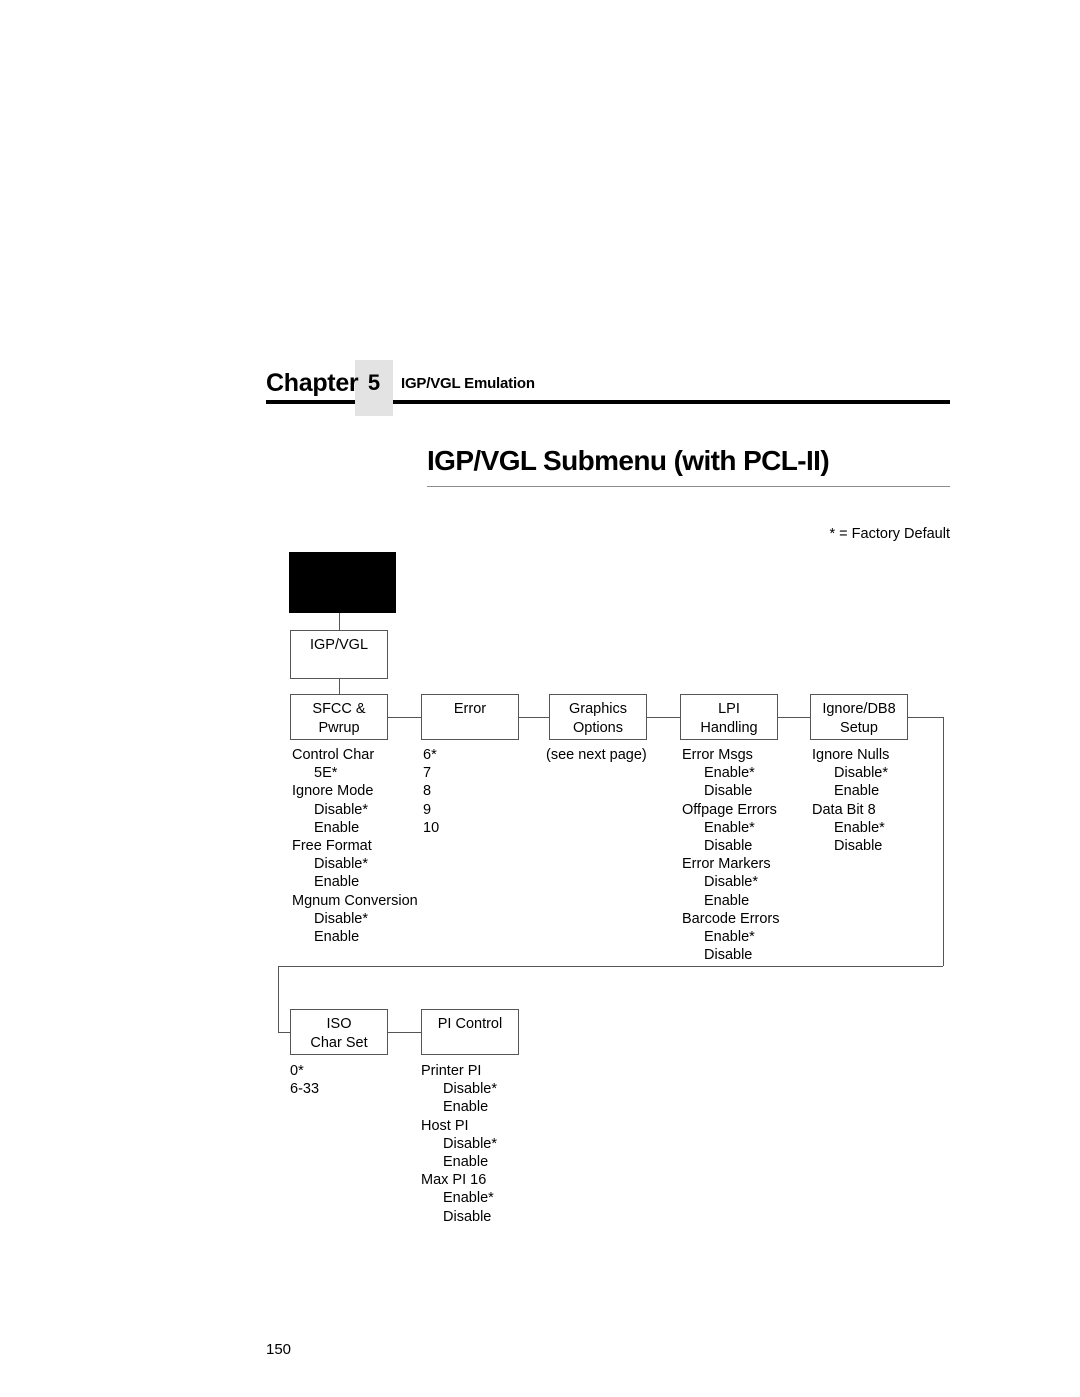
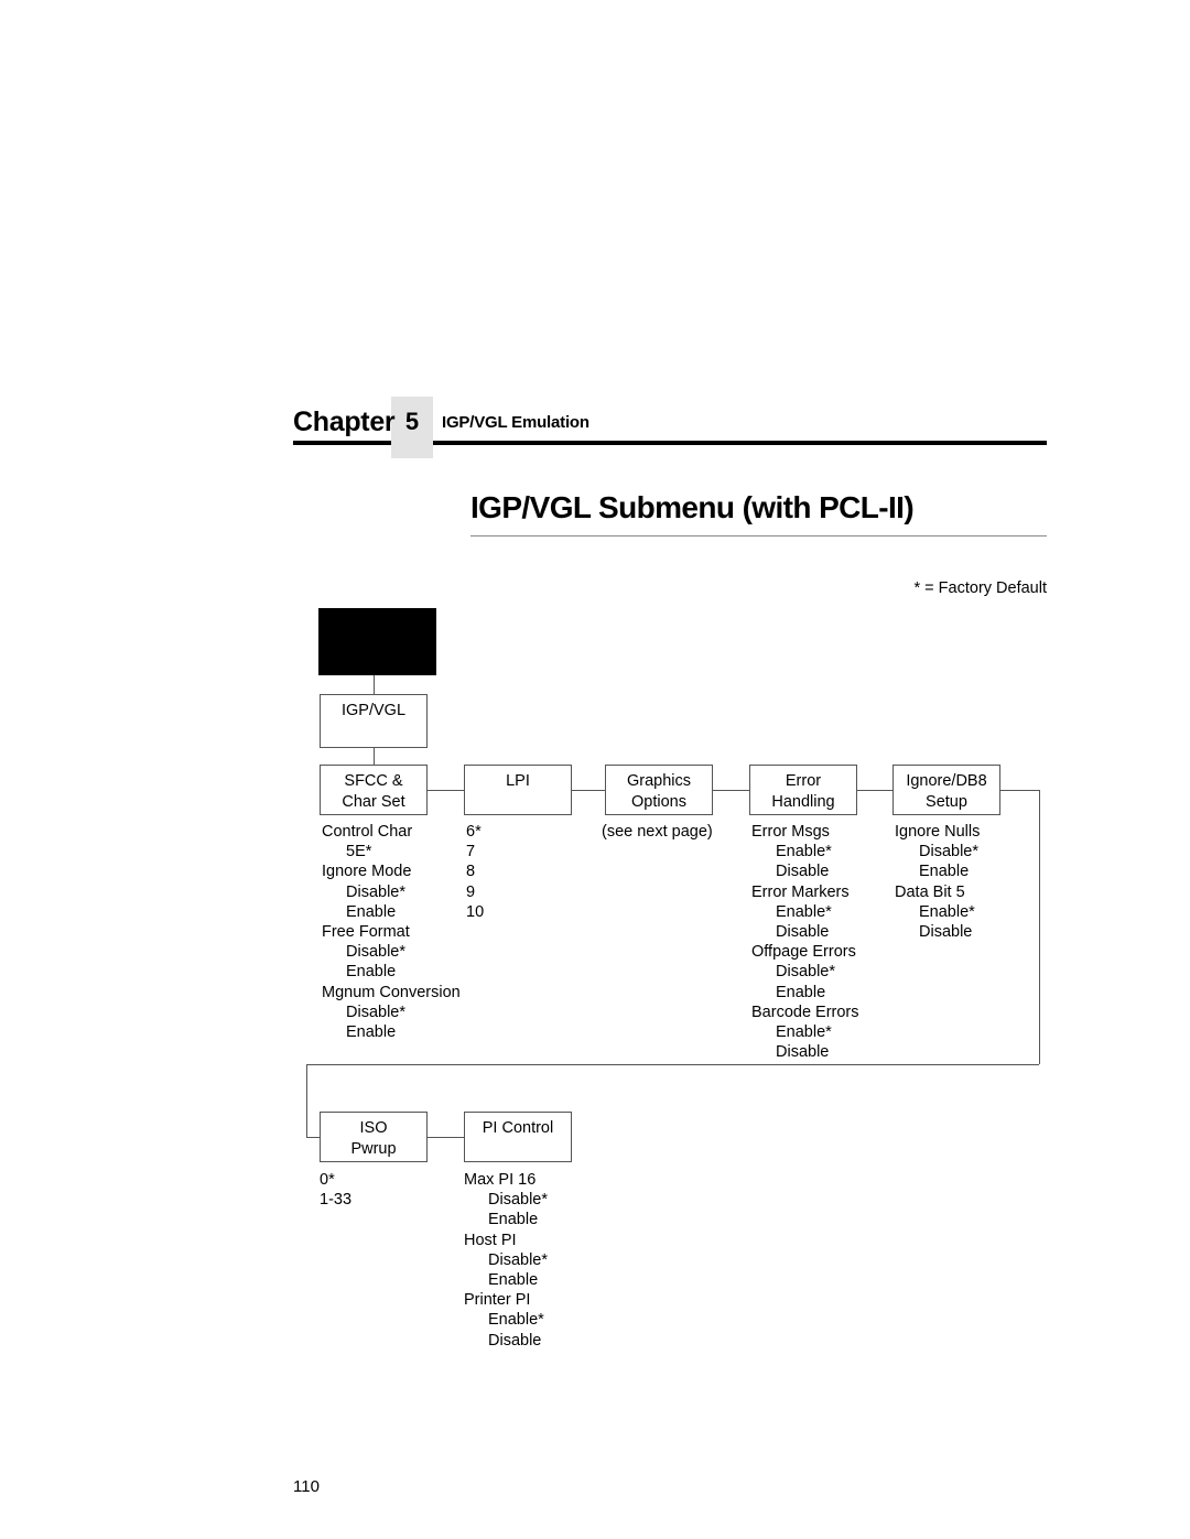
  Chapter
  5
  IGP/VGL Emulation
  IGP/VGL Submenu (with PCL-II)
  * = Factory Default
  IGP/VGL
  SFCC &
- Pwrup
+ Char Set
- Error
+ LPI
  Graphics
  Options
- LPI
+ Error
  Handling
  Ignore/DB8
  Setup
  ISO
- Char Set
+ Pwrup
  PI Control
  Control Char
  5E*
  Ignore Mode
  Disable*
  Enable
  Free Format
  Disable*
  Enable
  Mgnum Conversion
  Disable*
  Enable
  6*
  7
  8
  9
  10
  (see next page)
  Error Msgs
  Enable*
  Disable
- Offpage Errors
+ Error Markers
  Enable*
  Disable
- Error Markers
+ Offpage Errors
  Disable*
  Enable
  Barcode Errors
  Enable*
  Disable
  Ignore Nulls
  Disable*
  Enable
- Data Bit 8
+ Data Bit 5
  Enable*
  Disable
  0*
- 6-33
+ 1-33
- Printer PI
+ Max PI 16
  Disable*
  Enable
  Host PI
  Disable*
  Enable
- Max PI 16
+ Printer PI
  Enable*
  Disable
- 150
+ 110
